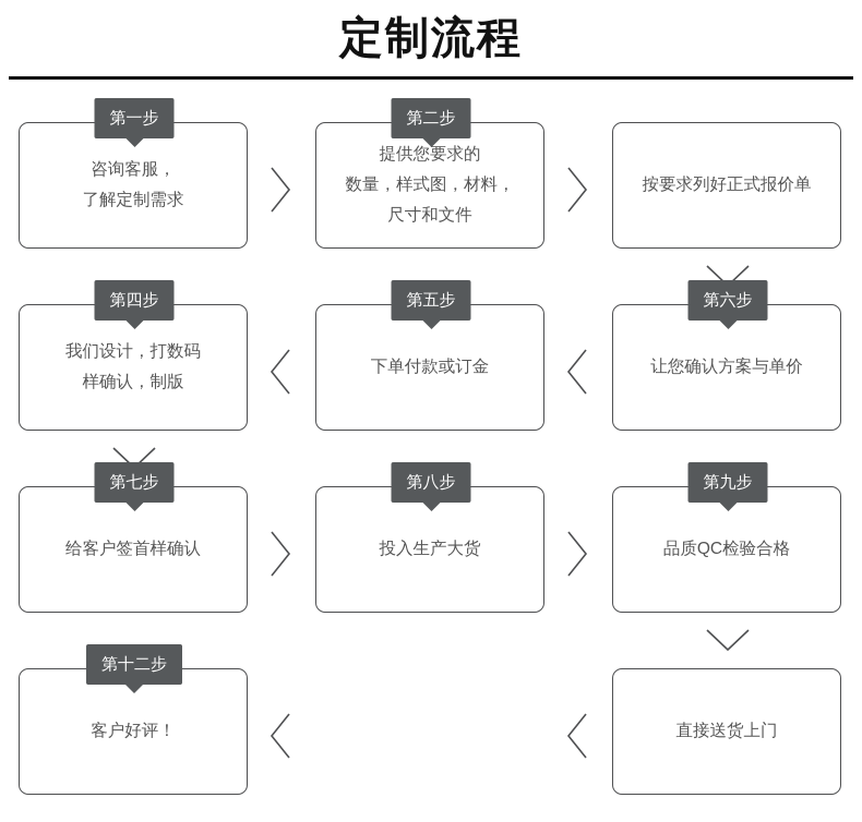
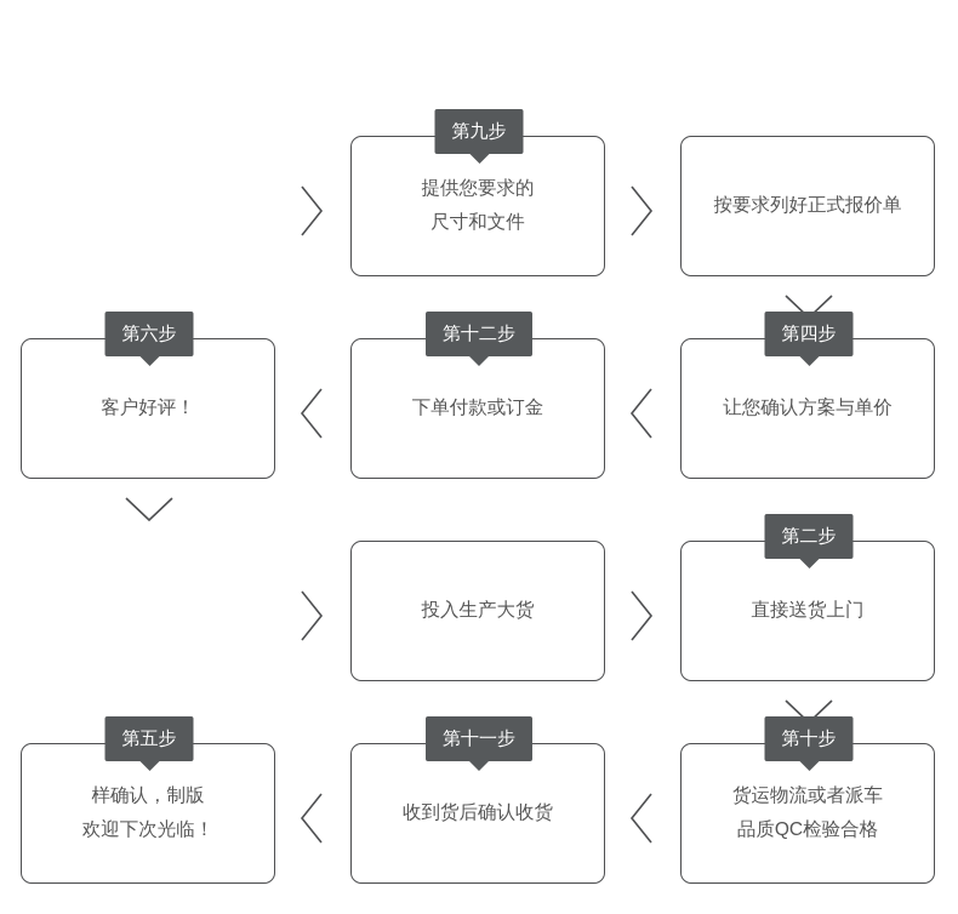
- 定制流程
- 第一步
- 咨询客服，
- 了解定制需求
- 第二步
+ 第九步
  提供您要求的
- 数量，样式图，材料，
  尺寸和文件
  按要求列好正式报价单
- 第四步
+ 第六步
- 我们设计，打数码
- 样确认，制版
+ 客户好评！
- 第五步
+ 第十二步
  下单付款或订金
- 第六步
+ 第四步
  让您确认方案与单价
- 第七步
- 给客户签首样确认
- 第八步
  投入生产大货
- 第九步
+ 第二步
- 品质QC检验合格
+ 直接送货上门
- 第十二步
+ 第五步
- 客户好评！
+ 样确认，制版
+ 欢迎下次光临！
+ 第十一步
+ 收到货后确认收货
+ 第十步
+ 货运物流或者派车
- 直接送货上门
+ 品质QC检验合格
